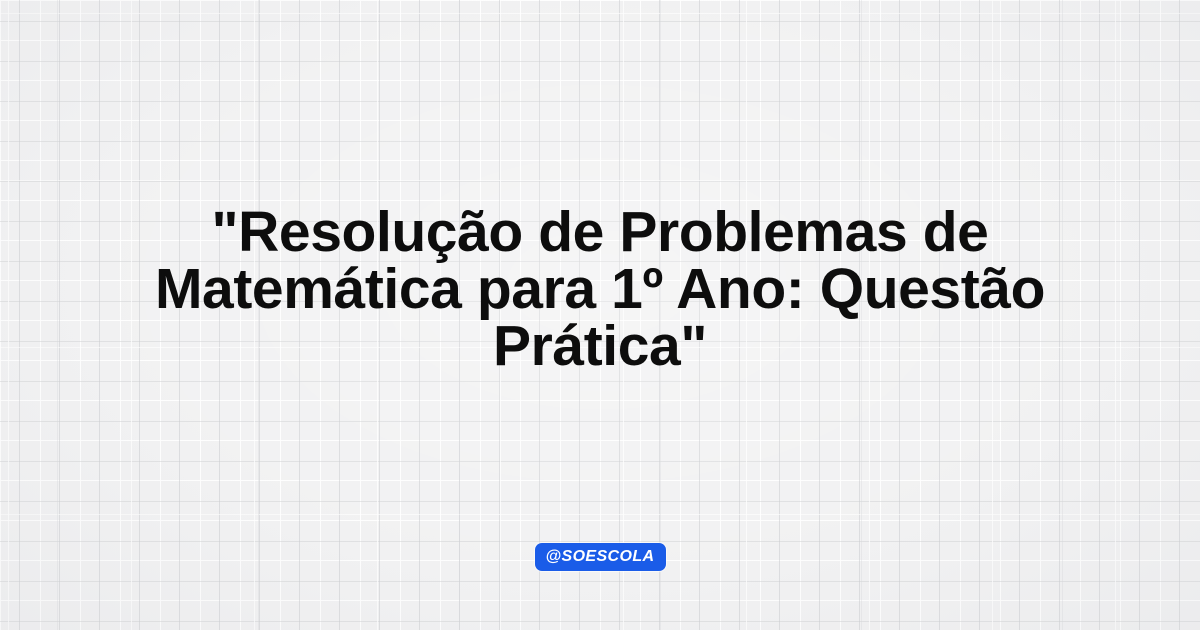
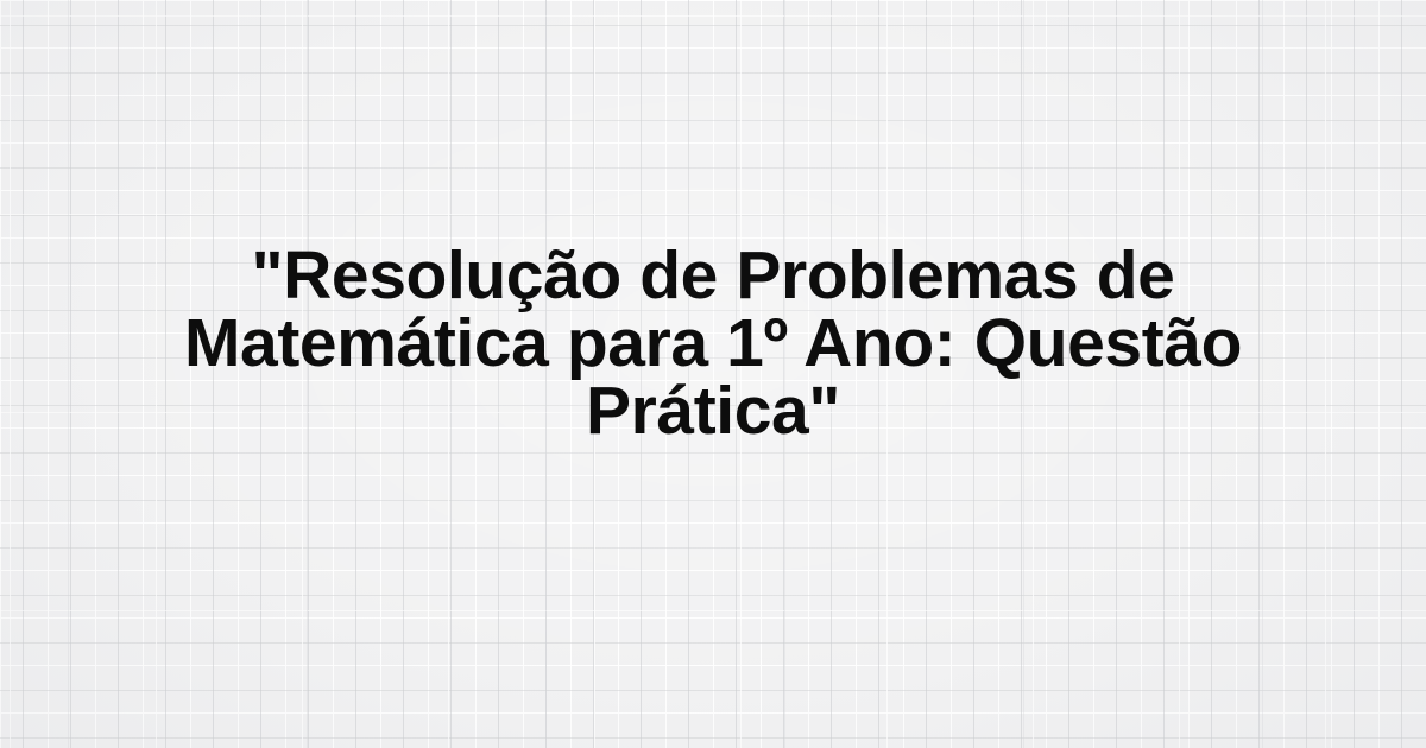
  "Resolução de Problemas de
  Matemática para 1º Ano: Questão
  Prática"
- @SOESCOLA
